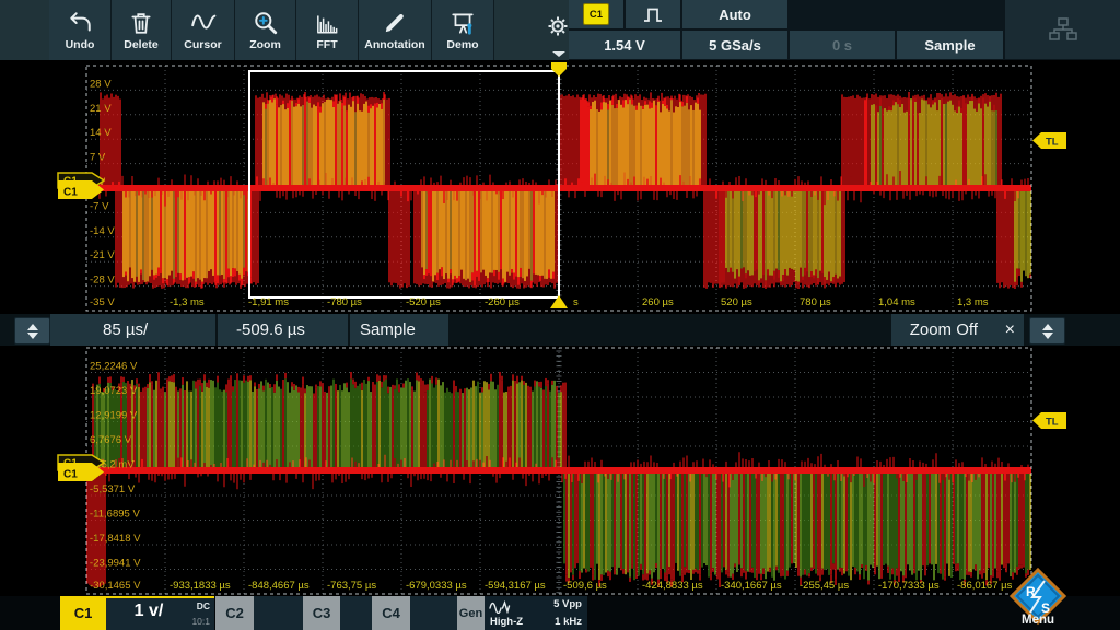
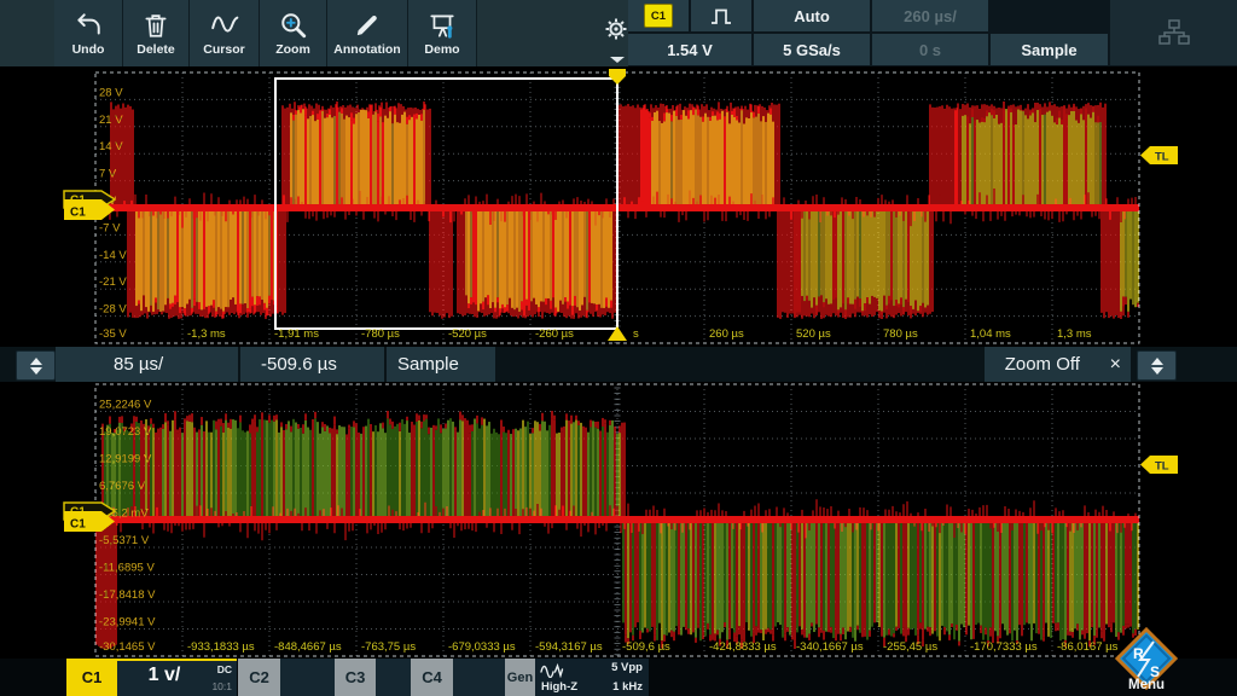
  Undo
  Delete
  Cursor
  Zoom
- FFT
  Annotation
  Demo
  C1
  Auto
+ 260 µs/
  1.54 V
  5 GSa/s
  0 s
  Sample
  s
  28 V
  21 V
  14 V
  7 V
  -7 V
  -14 V
  -21 V
  -28 V
  -35 V
  -1,3 ms
  -1,91 ms
  -780 µs
  -520 µs
  -260 µs
  260 µs
  520 µs
  780 µs
  1,04 ms
  1,3 ms
  C1
  TL
  85 µs/
  -509.6 µs
  Sample
  Zoom Off
  ×
  25,2246 V
  19,0723 V
  12,9199 V
  6,7676 V
  5,2 mV
  -5,5371 V
  -11,6895 V
  -17,8418 V
  -23,9941 V
  -30,1465 V
  -933,1833 µs
  -848,4667 µs
  -763,75 µs
  -679,0333 µs
  -594,3167 µs
  -509,6 µs
  -424,8833 µs
  -340,1667 µs
  -255,45 µs
  -170,7333 µs
  -86,0167 µs
  C1
  TL
  C1
  1 v/
  DC
  10:1
  C2
  C3
  C4
  Gen
  High-Z
  5 Vpp
  1 kHz
  R
  S
  Menu
